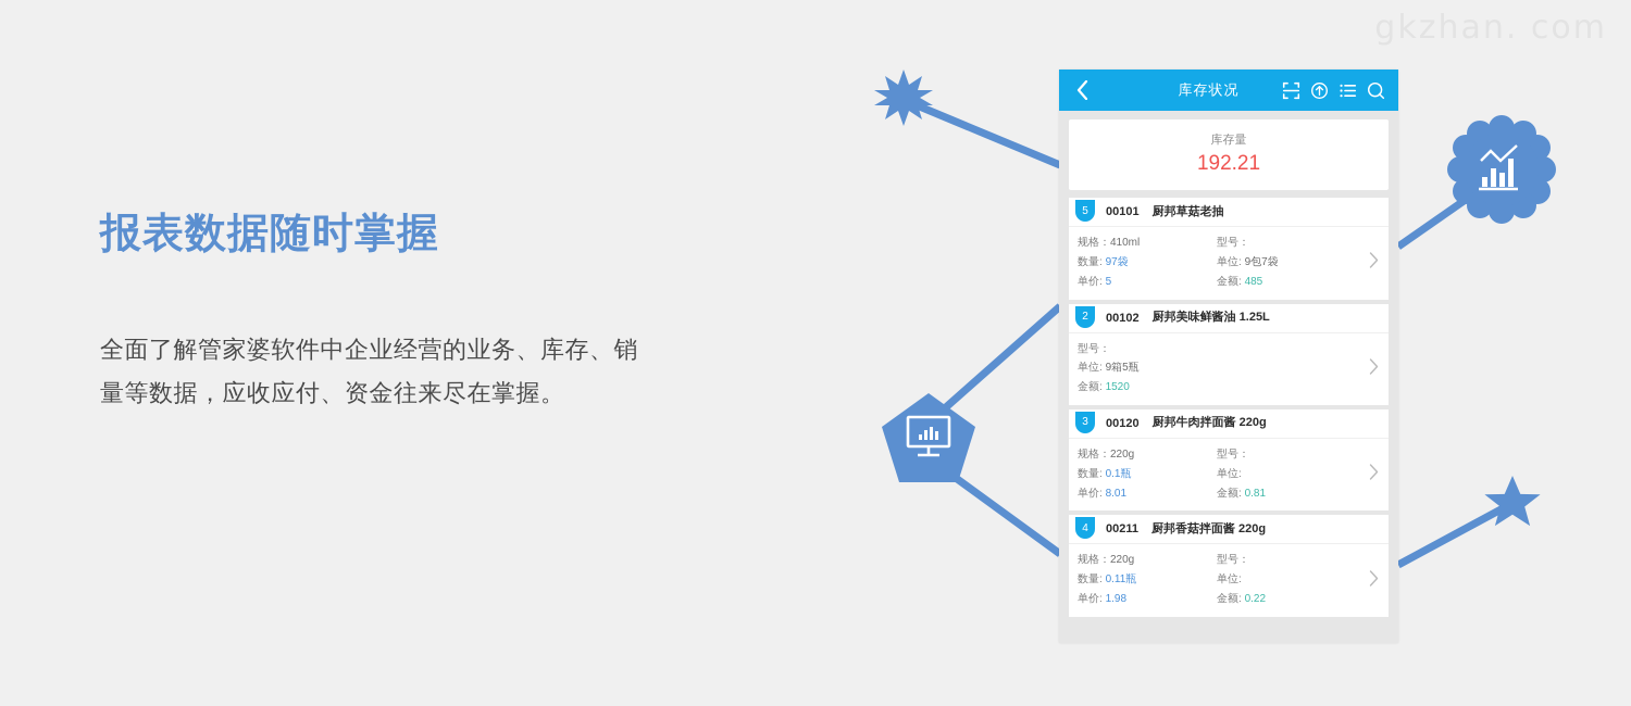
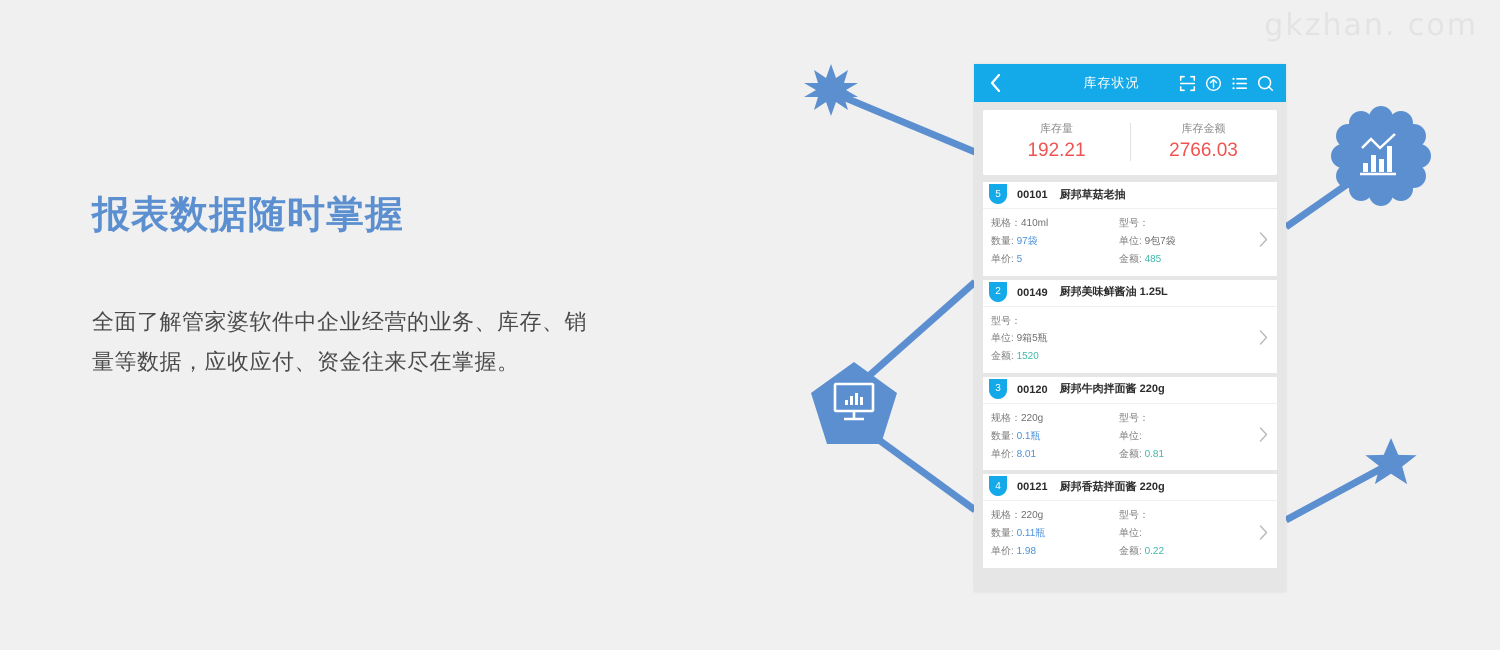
  报表数据随时掌握
  全面了解管家婆软件中企业经营的业务、库存、销量等数据，应收应付、资金往来尽在掌握。
  库存状况
  库存量
  192.21
+ 库存金额
+ 2766.03
  5
  00101
  厨邦草菇老抽
  规格：410ml
  数量: 97袋
  单价: 5
  型号：
  单位: 9包7袋
  金额: 485
  2
- 00102
+ 00149
  厨邦美味鲜酱油 1.25L
  型号：
  单位: 9箱5瓶
  金额: 1520
  3
  00120
  厨邦牛肉拌面酱 220g
  规格：220g
  数量: 0.1瓶
  单价: 8.01
  型号：
  单位:
  金额: 0.81
  4
- 00211
+ 00121
  厨邦香菇拌面酱 220g
  规格：220g
  数量: 0.11瓶
  单价: 1.98
  型号：
  单位:
  金额: 0.22
